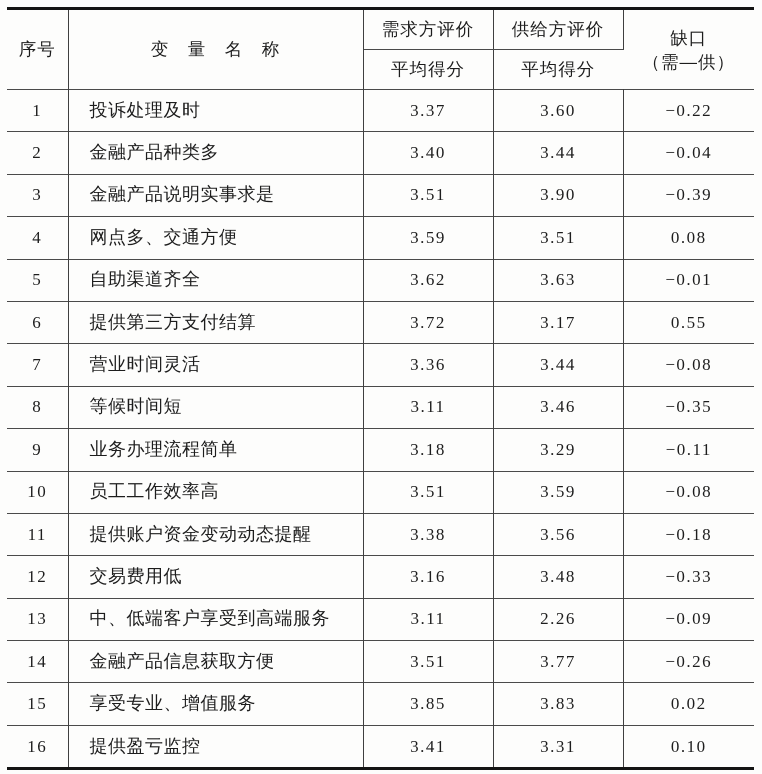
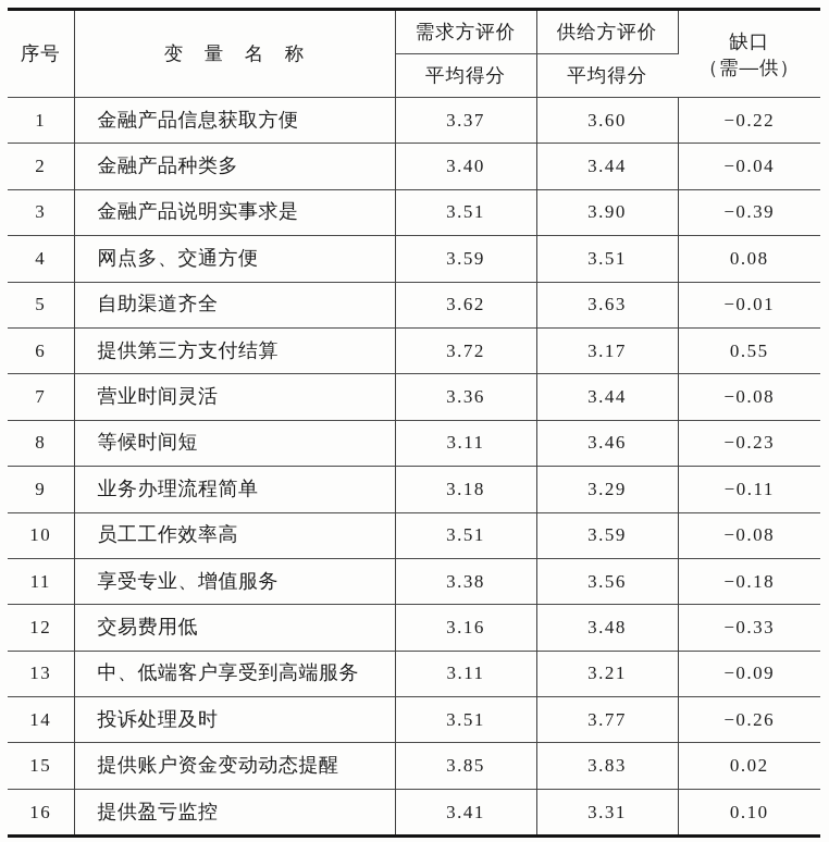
  序号	变 量 名 称	需求方评价	供给方评价	缺口 （需—供）
  平均得分	平均得分
- 1	投诉处理及时	3.37	3.60	−0.22
+ 1	金融产品信息获取方便	3.37	3.60	−0.22
  2	金融产品种类多	3.40	3.44	−0.04
  3	金融产品说明实事求是	3.51	3.90	−0.39
  4	网点多、交通方便	3.59	3.51	0.08
  5	自助渠道齐全	3.62	3.63	−0.01
  6	提供第三方支付结算	3.72	3.17	0.55
  7	营业时间灵活	3.36	3.44	−0.08
- 8	等候时间短	3.11	3.46	−0.35
+ 8	等候时间短	3.11	3.46	−0.23
  9	业务办理流程简单	3.18	3.29	−0.11
  10	员工工作效率高	3.51	3.59	−0.08
- 11	提供账户资金变动动态提醒	3.38	3.56	−0.18
+ 11	享受专业、增值服务	3.38	3.56	−0.18
  12	交易费用低	3.16	3.48	−0.33
- 13	中、低端客户享受到高端服务	3.11	2.26	−0.09
+ 13	中、低端客户享受到高端服务	3.11	3.21	−0.09
- 14	金融产品信息获取方便	3.51	3.77	−0.26
+ 14	投诉处理及时	3.51	3.77	−0.26
- 15	享受专业、增值服务	3.85	3.83	0.02
+ 15	提供账户资金变动动态提醒	3.85	3.83	0.02
  16	提供盈亏监控	3.41	3.31	0.10
